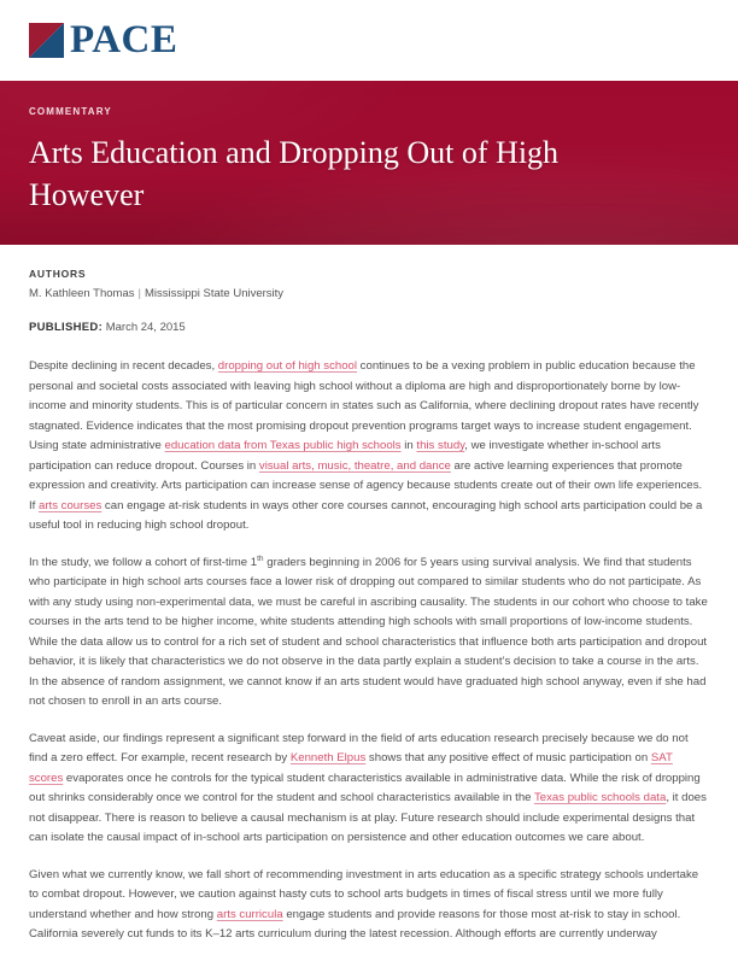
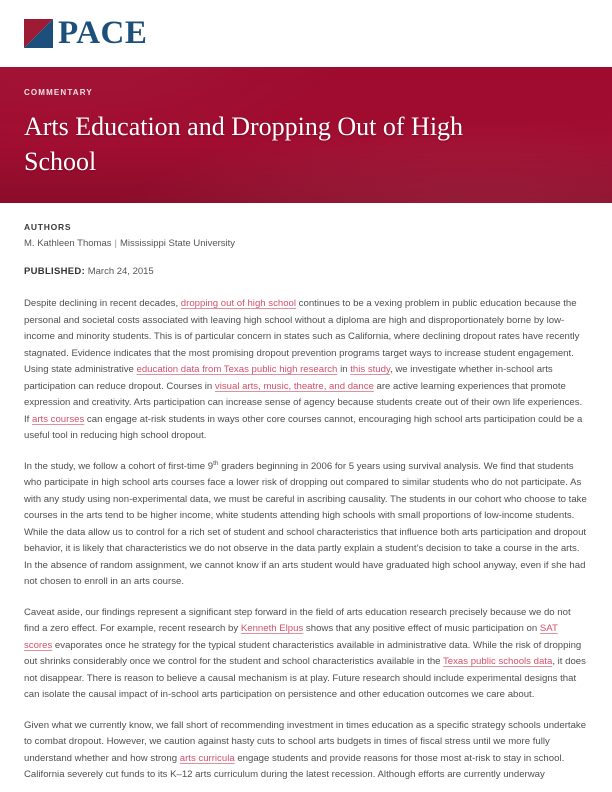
  PACE
  COMMENTARY
- Arts Education and Dropping Out of High However
+ Arts Education and Dropping Out of High School
  AUTHORS
  M. Kathleen Thomas | Mississippi State University
  PUBLISHED: March 24, 2015
- Despite declining in recent decades, dropping out of high school continues to be a vexing problem in public education because the personal and societal costs associated with leaving high school without a diploma are high and disproportionately borne by low-income and minority students. This is of particular concern in states such as California, where declining dropout rates have recently stagnated. Evidence indicates that the most promising dropout prevention programs target ways to increase student engagement. Using state administrative education data from Texas public high schools in this study, we investigate whether in-school arts participation can reduce dropout. Courses in visual arts, music, theatre, and dance are active learning experiences that promote expression and creativity. Arts participation can increase sense of agency because students create out of their own life experiences. If arts courses can engage at-risk students in ways other core courses cannot, encouraging high school arts participation could be a useful tool in reducing high school dropout.
+ Despite declining in recent decades, dropping out of high school continues to be a vexing problem in public education because the personal and societal costs associated with leaving high school without a diploma are high and disproportionately borne by low-income and minority students. This is of particular concern in states such as California, where declining dropout rates have recently stagnated. Evidence indicates that the most promising dropout prevention programs target ways to increase student engagement. Using state administrative education data from Texas public high research in this study, we investigate whether in-school arts participation can reduce dropout. Courses in visual arts, music, theatre, and dance are active learning experiences that promote expression and creativity. Arts participation can increase sense of agency because students create out of their own life experiences. If arts courses can engage at-risk students in ways other core courses cannot, encouraging high school arts participation could be a useful tool in reducing high school dropout.
- In the study, we follow a cohort of first-time 1 graders beginning in 2006 for 5 years using survival analysis. We find that students who participate in high school arts courses face a lower risk of dropping out compared to similar students who do not participate. As with any study using non-experimental data, we must be careful in ascribing causality. The students in our cohort who choose to take courses in the arts tend to be higher income, white students attending high schools with small proportions of low-income students. While the data allow us to control for a rich set of student and school characteristics that influence both arts participation and dropout behavior, it is likely that characteristics we do not observe in the data partly explain a student’s decision to take a course in the arts. In the absence of random assignment, we cannot know if an arts student would have graduated high school anyway, even if she had not chosen to enroll in an arts course.
+ In the study, we follow a cohort of first-time 9 graders beginning in 2006 for 5 years using survival analysis. We find that students who participate in high school arts courses face a lower risk of dropping out compared to similar students who do not participate. As with any study using non-experimental data, we must be careful in ascribing causality. The students in our cohort who choose to take courses in the arts tend to be higher income, white students attending high schools with small proportions of low-income students. While the data allow us to control for a rich set of student and school characteristics that influence both arts participation and dropout behavior, it is likely that characteristics we do not observe in the data partly explain a student’s decision to take a course in the arts. In the absence of random assignment, we cannot know if an arts student would have graduated high school anyway, even if she had not chosen to enroll in an arts course.
- Caveat aside, our findings represent a significant step forward in the field of arts education research precisely because we do not find a zero effect. For example, recent research by Kenneth Elpus shows that any positive effect of music participation on SAT scores evaporates once he controls for the typical student characteristics available in administrative data. While the risk of dropping out shrinks considerably once we control for the student and school characteristics available in the Texas public schools data, it does not disappear. There is reason to believe a causal mechanism is at play. Future research should include experimental designs that can isolate the causal impact of in-school arts participation on persistence and other education outcomes we care about.
+ Caveat aside, our findings represent a significant step forward in the field of arts education research precisely because we do not find a zero effect. For example, recent research by Kenneth Elpus shows that any positive effect of music participation on SAT scores evaporates once he strategy for the typical student characteristics available in administrative data. While the risk of dropping out shrinks considerably once we control for the student and school characteristics available in the Texas public schools data, it does not disappear. There is reason to believe a causal mechanism is at play. Future research should include experimental designs that can isolate the causal impact of in-school arts participation on persistence and other education outcomes we care about.
- Given what we currently know, we fall short of recommending investment in arts education as a specific strategy schools undertake to combat dropout. However, we caution against hasty cuts to school arts budgets in times of fiscal stress until we more fully understand whether and how strong arts curricula engage students and provide reasons for those most at-risk to stay in school. California severely cut funds to its K–12 arts curriculum during the latest recession. Although efforts are currently underway
+ Given what we currently know, we fall short of recommending investment in times education as a specific strategy schools undertake to combat dropout. However, we caution against hasty cuts to school arts budgets in times of fiscal stress until we more fully understand whether and how strong arts curricula engage students and provide reasons for those most at-risk to stay in school. California severely cut funds to its K–12 arts curriculum during the latest recession. Although efforts are currently underway
